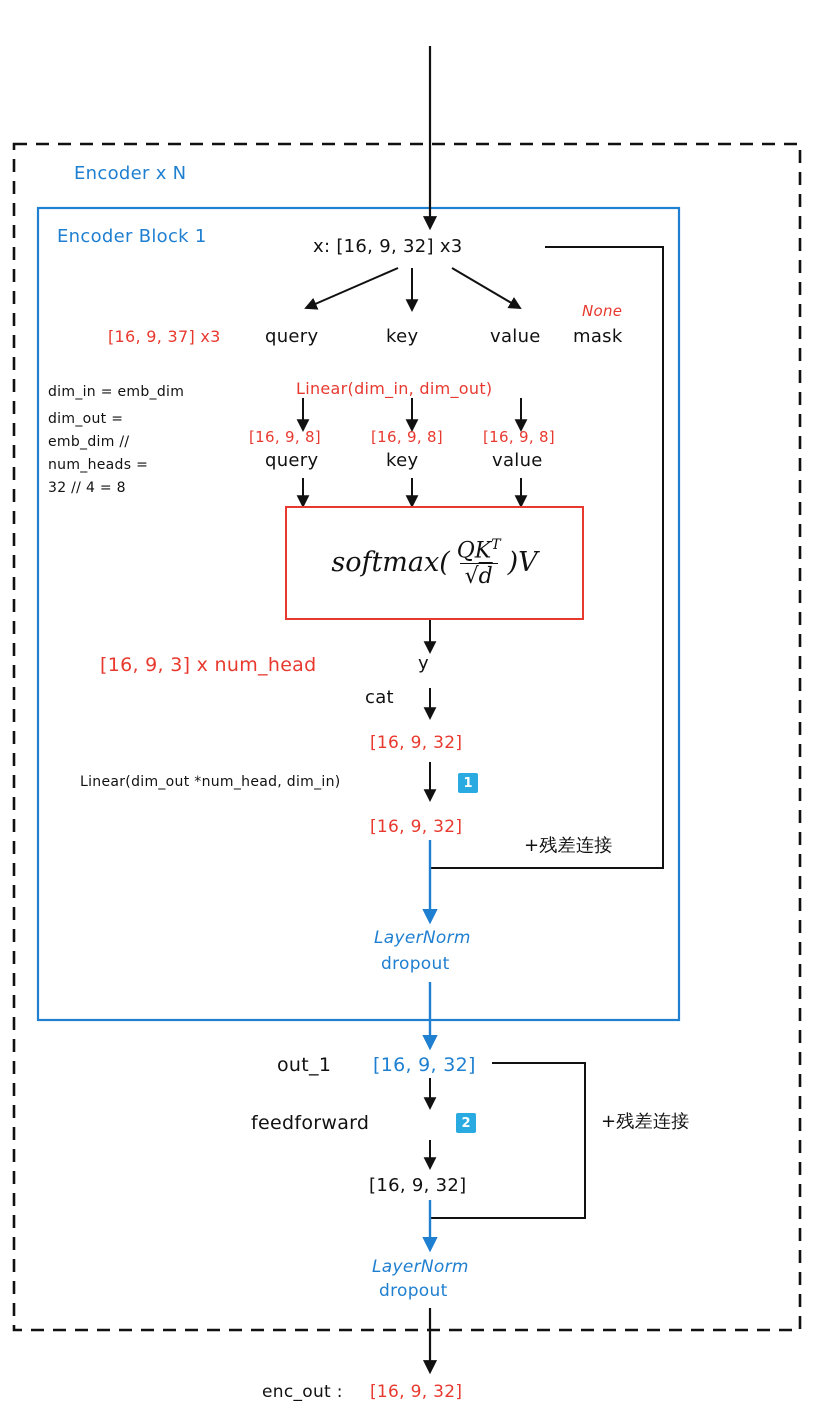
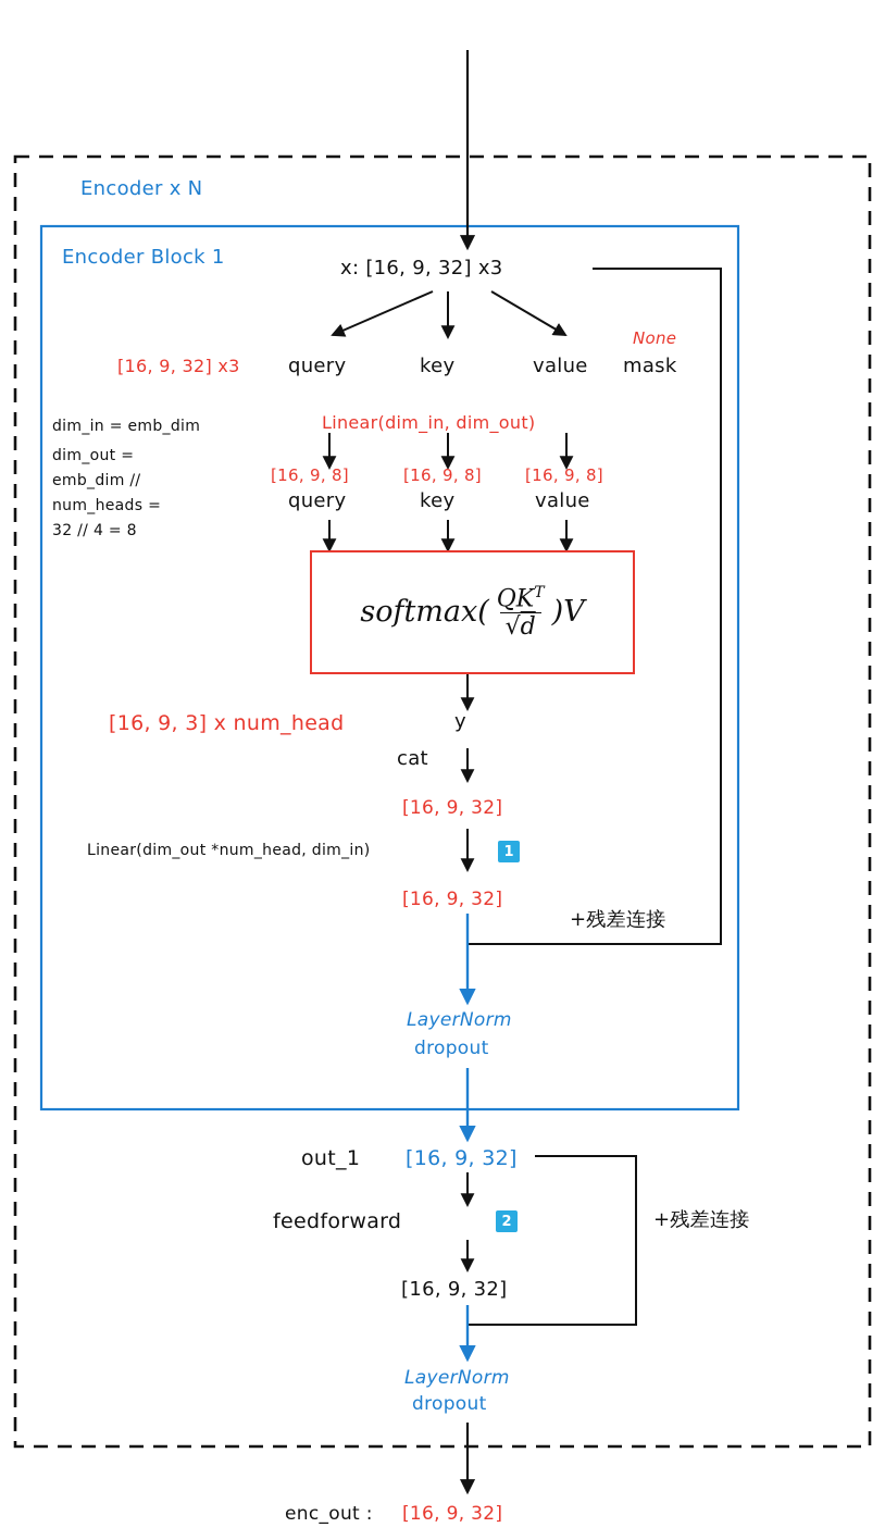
  Encoder x N
  Encoder Block 1
  x: [16, 9, 32] x3
- [16, 9, 37] x3
+ [16, 9, 32] x3
  query
  key
  value
  None
  mask
  Linear(dim_in, dim_out)
  dim_in = emb_dim
  dim_out =
  emb_dim //
  num_heads =
  32 // 4 = 8
  [16, 9, 8]
  [16, 9, 8]
  [16, 9, 8]
  query
  key
  value
  softmax(
  QKT
  √d
  )V
  [16, 9, 3] x num_head
  y
  cat
  [16, 9, 32]
  Linear(dim_out *num_head, dim_in)
  1
  [16, 9, 32]
  +残差连接
  LayerNorm
  dropout
  out_1
  [16, 9, 32]
  feedforward
  2
  [16, 9, 32]
  +残差连接
  LayerNorm
  dropout
  enc_out :
  [16, 9, 32]
